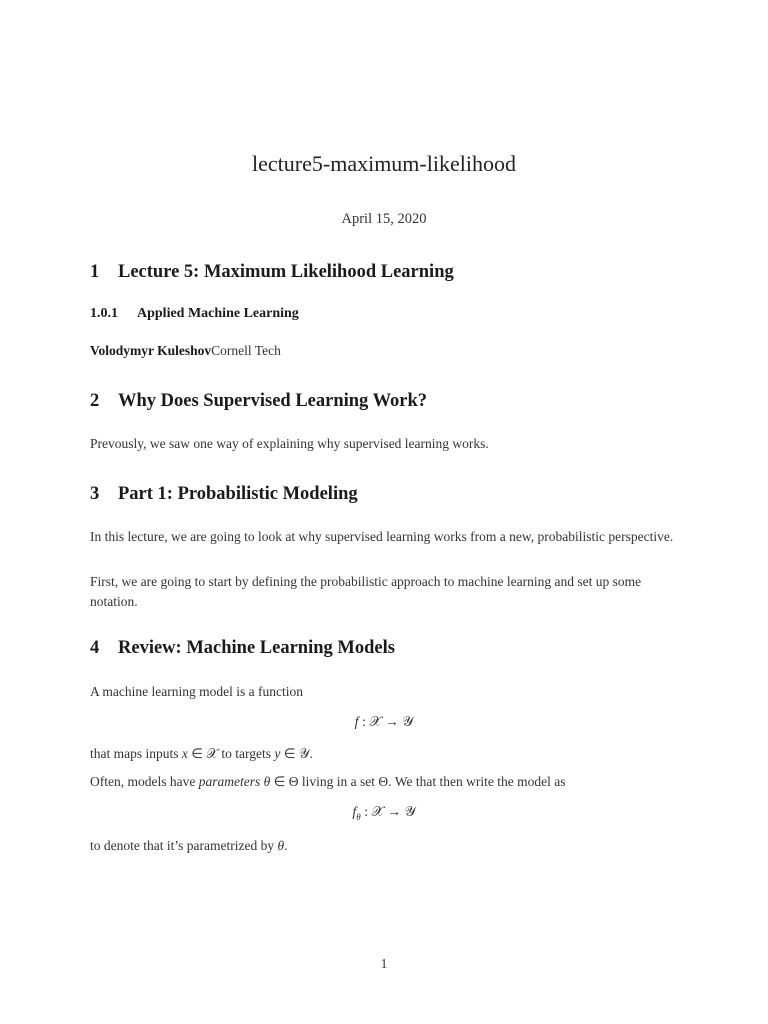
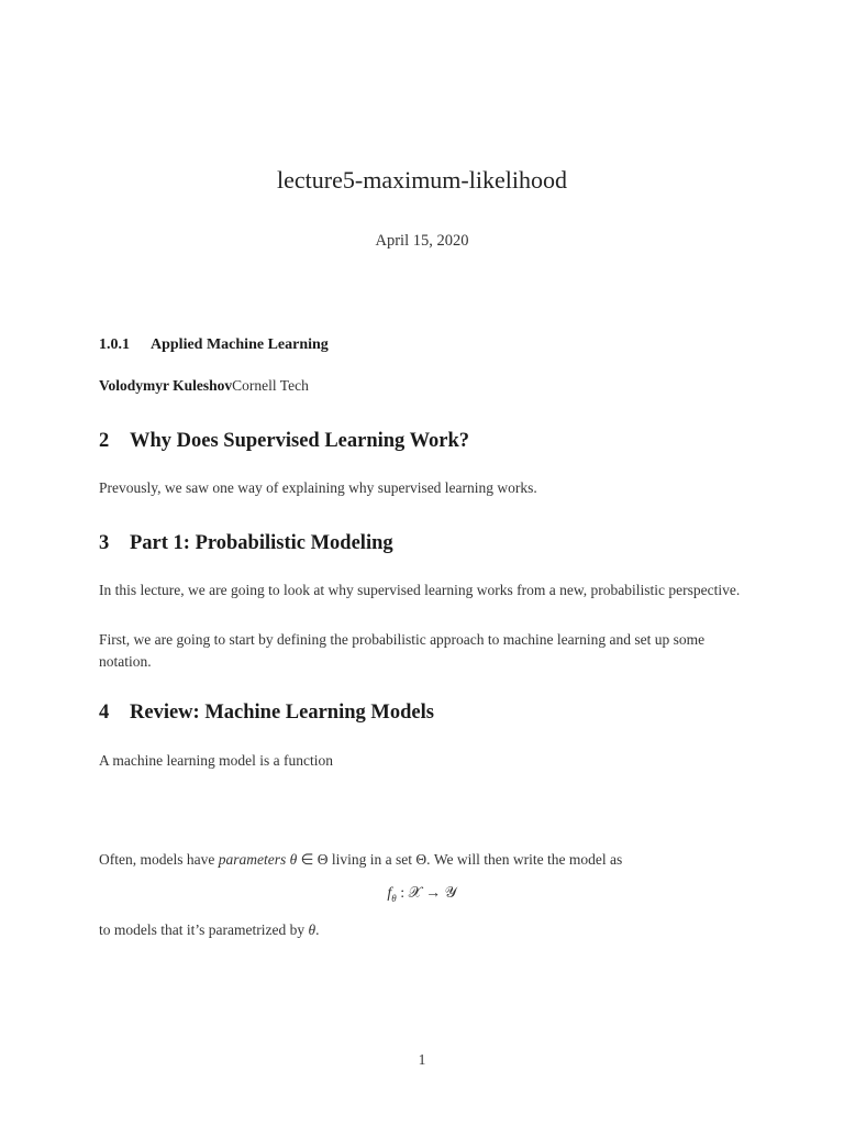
  lecture5-maximum-likelihood
  April 15, 2020
- 1 Lecture 5: Maximum Likelihood Learning
  1.0.1 Applied Machine Learning
  Volodymyr KuleshovCornell Tech
  2 Why Does Supervised Learning Work?
  Prevously, we saw one way of explaining why supervised learning works.
  3 Part 1: Probabilistic Modeling
  In this lecture, we are going to look at why supervised learning works from a new, probabilistic perspective.
  First, we are going to start by defining the probabilistic approach to machine learning and set up some notation.
  4 Review: Machine Learning Models
  A machine learning model is a function
- f : 𝒳 → 𝒴
- that maps inputs x ∈ 𝒳 to targets y ∈ 𝒴.
- Often, models have parameters θ ∈ Θ living in a set Θ. We that then write the model as
+ Often, models have parameters θ ∈ Θ living in a set Θ. We will then write the model as
  fθ : 𝒳 → 𝒴
- to denote that it’s parametrized by θ.
+ to models that it’s parametrized by θ.
  1
